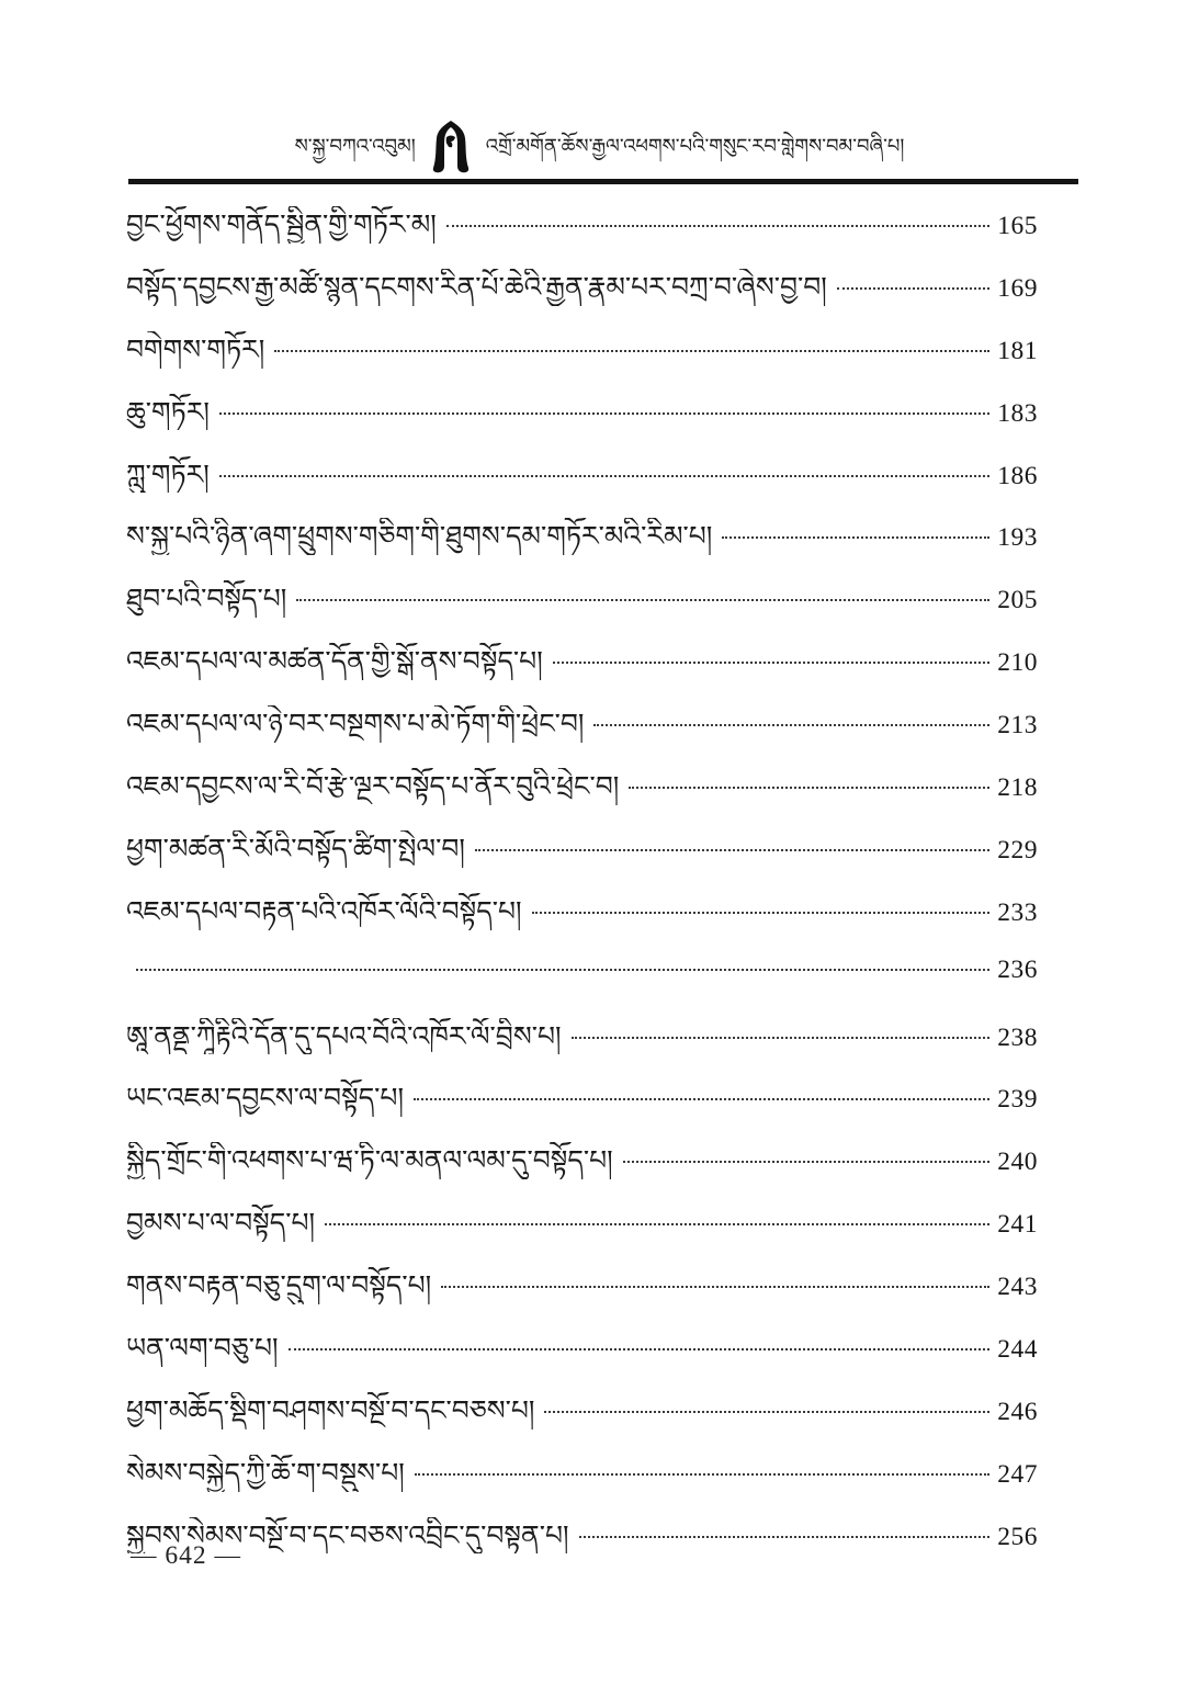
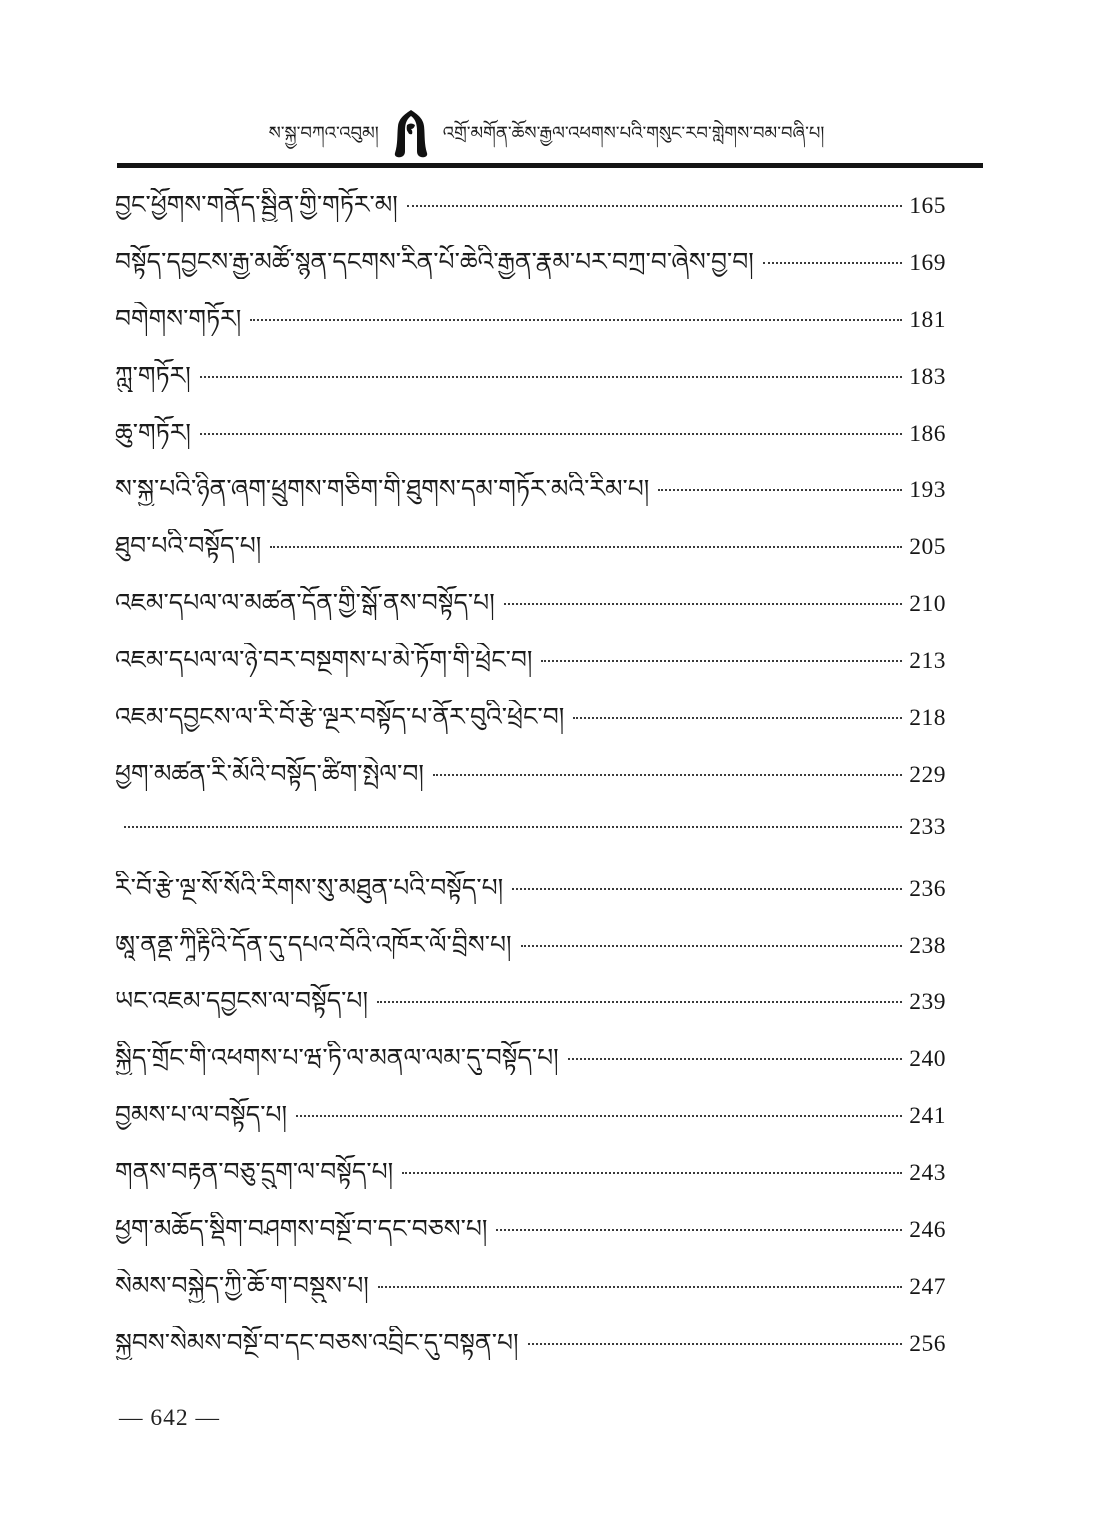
  ས་སྐྱ་བཀའ་འབུམ།
  འགྲོ་མགོན་ཆོས་རྒྱལ་འཕགས་པའི་གསུང་རབ་གླེགས་བམ་བཞི་པ།
  བྱང་ཕྱོགས་གནོད་སྦྱིན་གྱི་གཏོར་མ།
  165
  བསྟོད་དབྱངས་རྒྱ་མཚོ་སྙན་དངགས་རིན་པོ་ཆེའི་རྒྱན་རྣམ་པར་བཀྲ་བ་ཞེས་བྱ་བ།
  169
  བགེགས་གཏོར།
  181
- ཆུ་གཏོར།
+ ཀླུ་གཏོར།
  183
- ཀླུ་གཏོར།
+ ཆུ་གཏོར།
  186
  ས་སྐྱ་པའི་ཉིན་ཞག་ཕྲུགས་གཅིག་གི་ཐུགས་དམ་གཏོར་མའི་རིམ་པ།
  193
  ཐུབ་པའི་བསྟོད་པ།
  205
  འཇམ་དཔལ་ལ་མཚན་དོན་གྱི་སྒོ་ནས་བསྟོད་པ།
  210
  འཇམ་དཔལ་ལ་ཉེ་བར་བསྔགས་པ་མེ་ཏོག་གི་ཕྲེང་བ།
  213
  འཇམ་དབྱངས་ལ་རི་བོ་རྩེ་ལྔར་བསྟོད་པ་ནོར་བུའི་ཕྲེང་བ།
  218
  ཕྱག་མཚན་རི་མོའི་བསྟོད་ཚིག་སྤེལ་བ།
  229
- འཇམ་དཔལ་བརྟན་པའི་འཁོར་ལོའི་བསྟོད་པ།
  233
+ རི་བོ་རྩེ་ལྔ་སོ་སོའི་རིགས་སུ་མཐུན་པའི་བསྟོད་པ།
  236
  ཨཱ་ནནྡ་ཀཱིརྟིའི་དོན་དུ་དཔའ་བོའི་འཁོར་ལོ་བྲིས་པ།
  238
  ཡང་འཇམ་དབྱངས་ལ་བསྟོད་པ།
  239
  སྐྱིད་གྲོང་གི་འཕགས་པ་ཝ་ཏི་ལ་མནལ་ལམ་དུ་བསྟོད་པ།
  240
  བྱམས་པ་ལ་བསྟོད་པ།
  241
  གནས་བརྟན་བཅུ་དྲུག་ལ་བསྟོད་པ།
  243
- ཡན་ལག་བཅུ་པ།
- 244
  ཕྱག་མཆོད་སྡིག་བཤགས་བསྔོ་བ་དང་བཅས་པ།
  246
  སེམས་བསྐྱེད་ཀྱི་ཆོ་ག་བསྡུས་པ།
  247
  སྐྱབས་སེམས་བསྔོ་བ་དང་བཅས་འབྲིང་དུ་བསྟན་པ།
  256
  — 642 —
